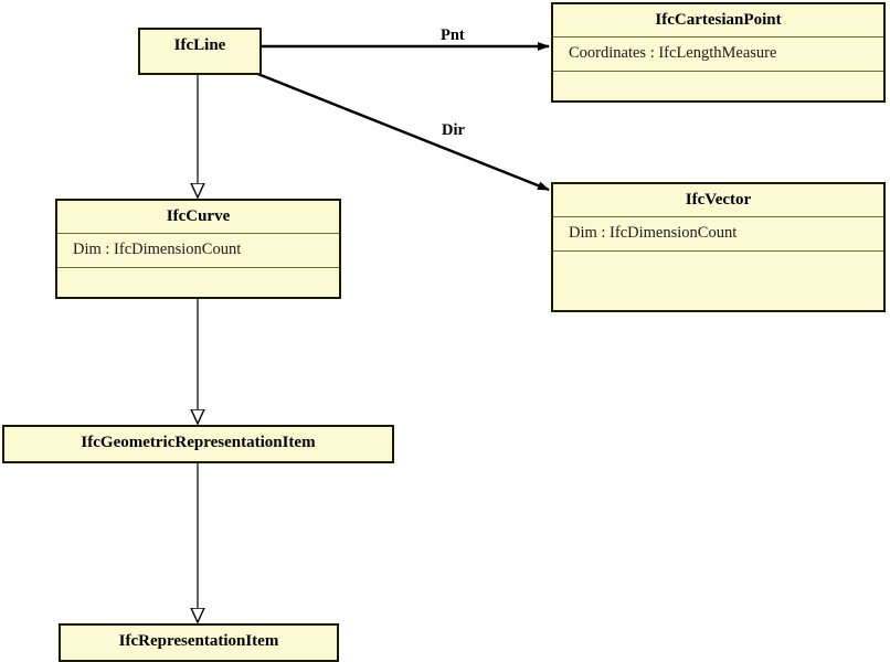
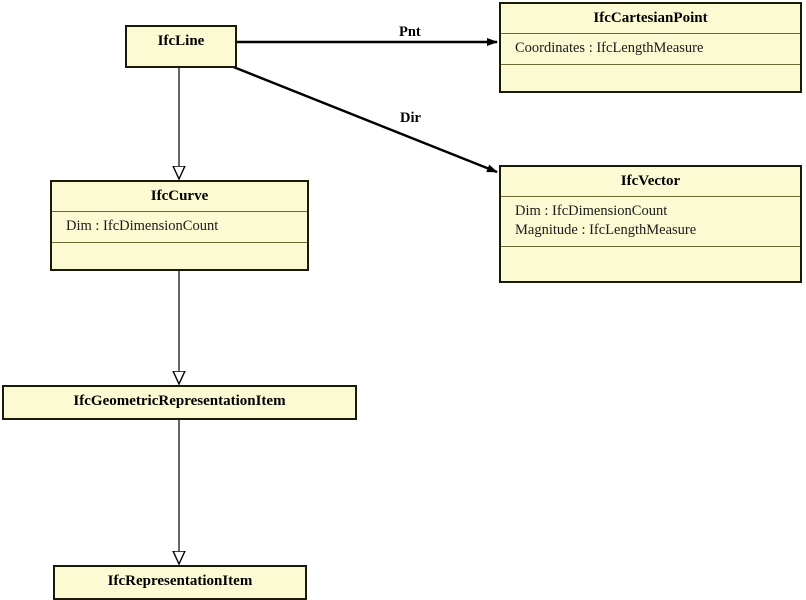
  IfcLine
  IfcCartesianPoint
  Coordinates : IfcLengthMeasure
  IfcVector
  Dim : IfcDimensionCount
+ Magnitude : IfcLengthMeasure
  IfcCurve
  Dim : IfcDimensionCount
  IfcGeometricRepresentationItem
  IfcRepresentationItem
  Pnt
  Dir
